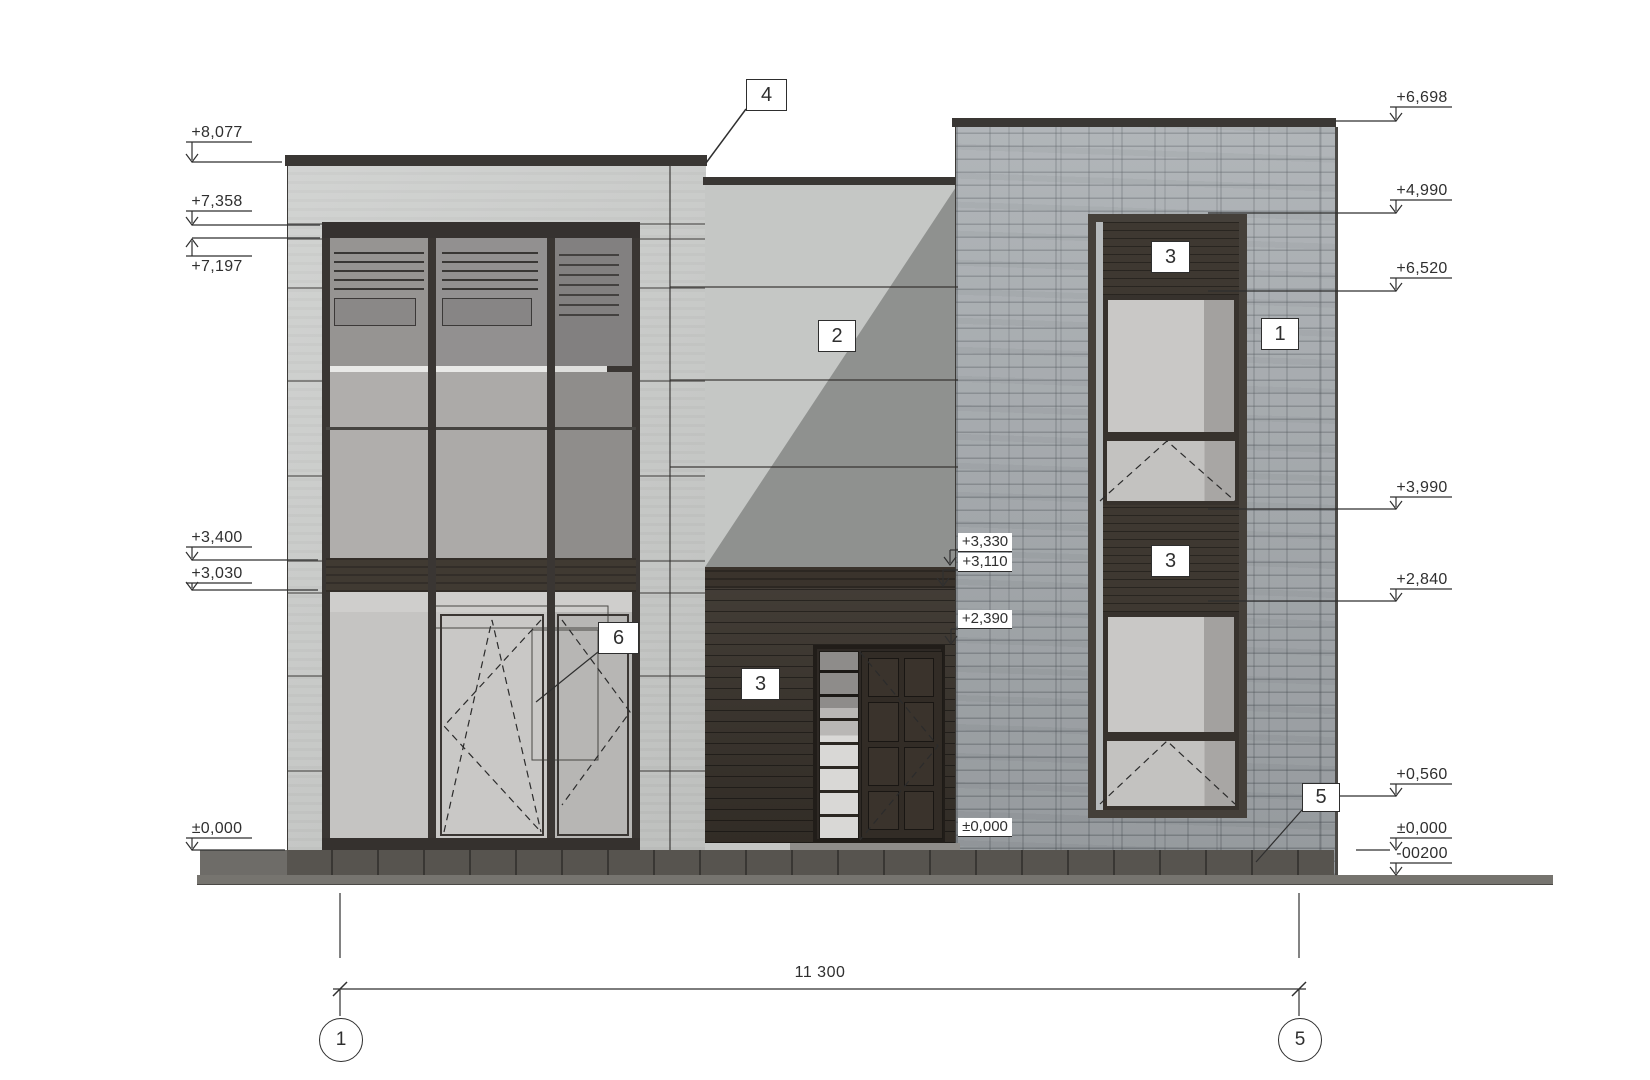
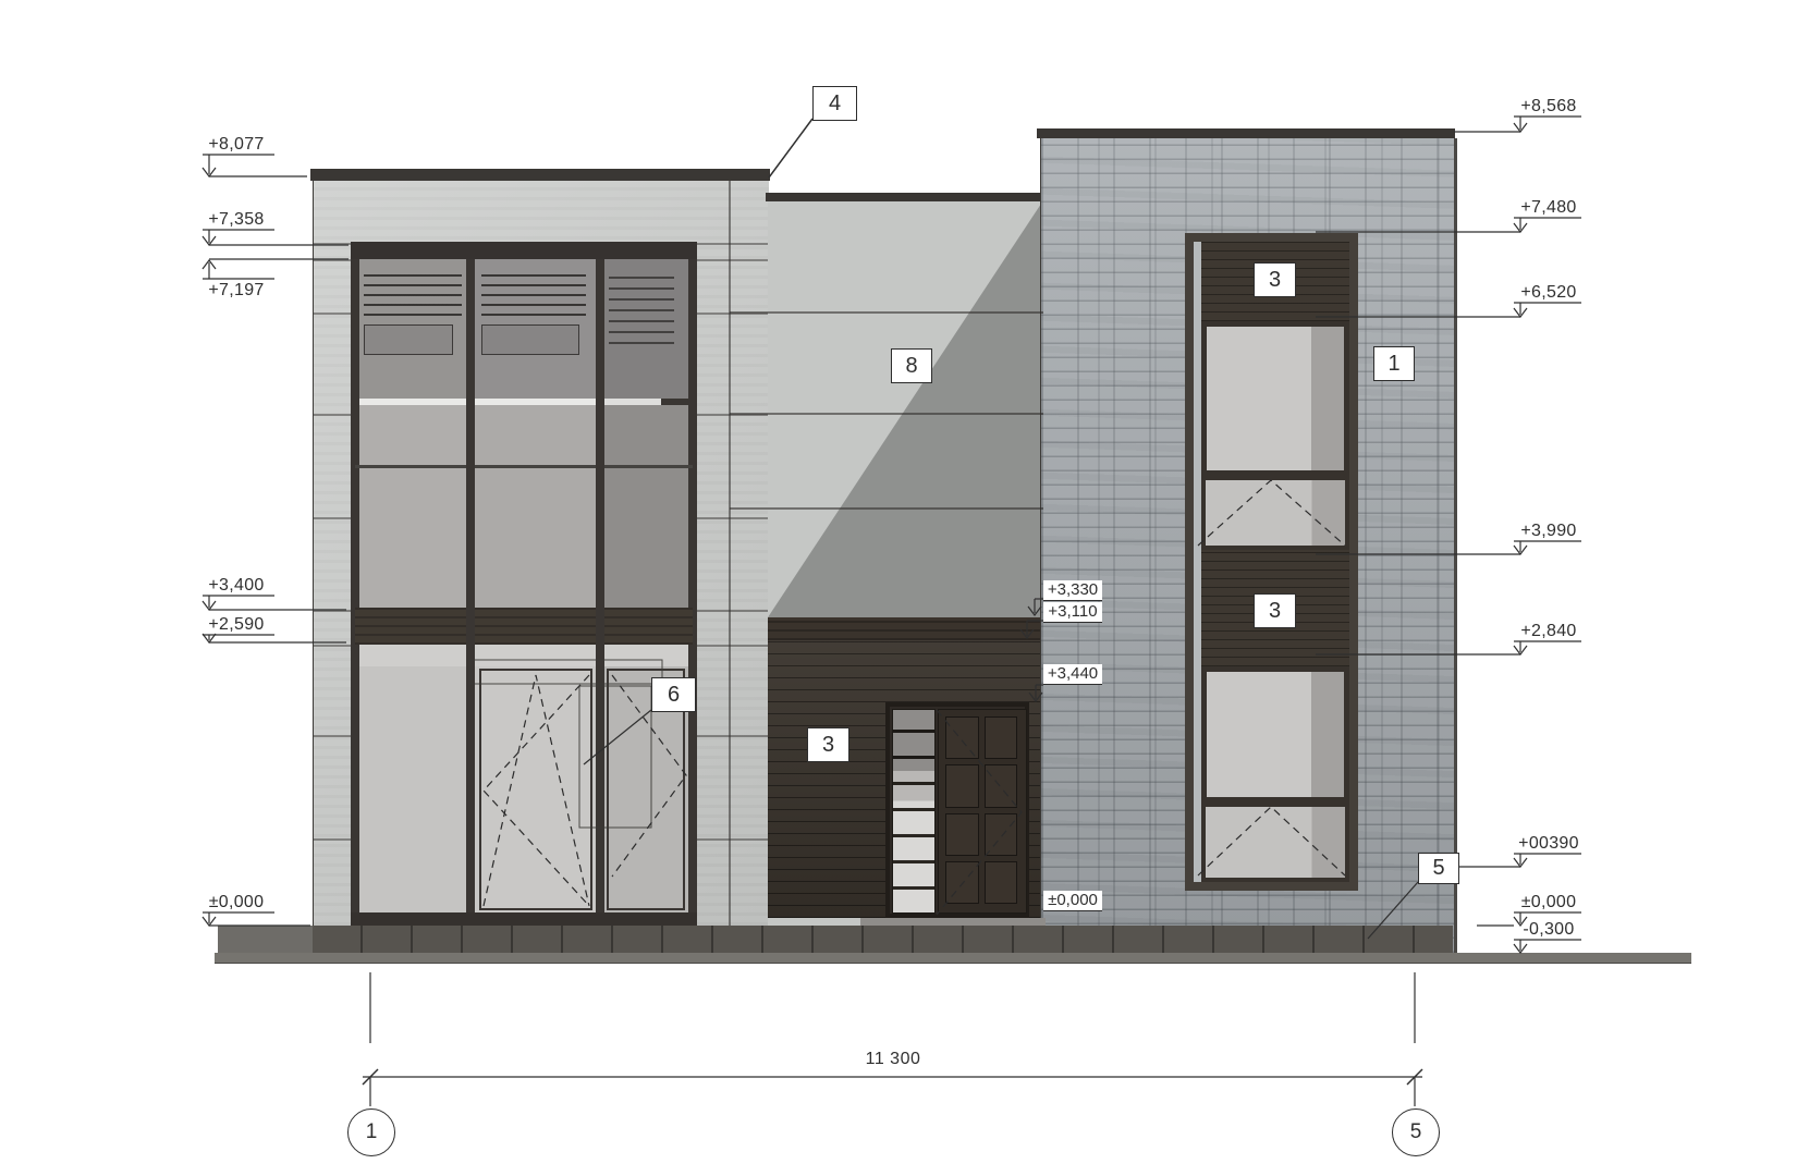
  +8,077
  +7,358
  +7,197
  +3,400
- +3,030
+ +2,590
  ±0,000
- +6,698
+ +8,568
- +4,990
+ +7,480
  +6,520
  +3,990
  +2,840
- +0,560
+ +00390
  ±0,000
- -00200
+ -0,300
  +3,330
  +3,110
- +2,390
+ +3,440
  ±0,000
  4
- 2
+ 8
  1
  3
  3
  3
  6
  5
  11 300
  1
  5
